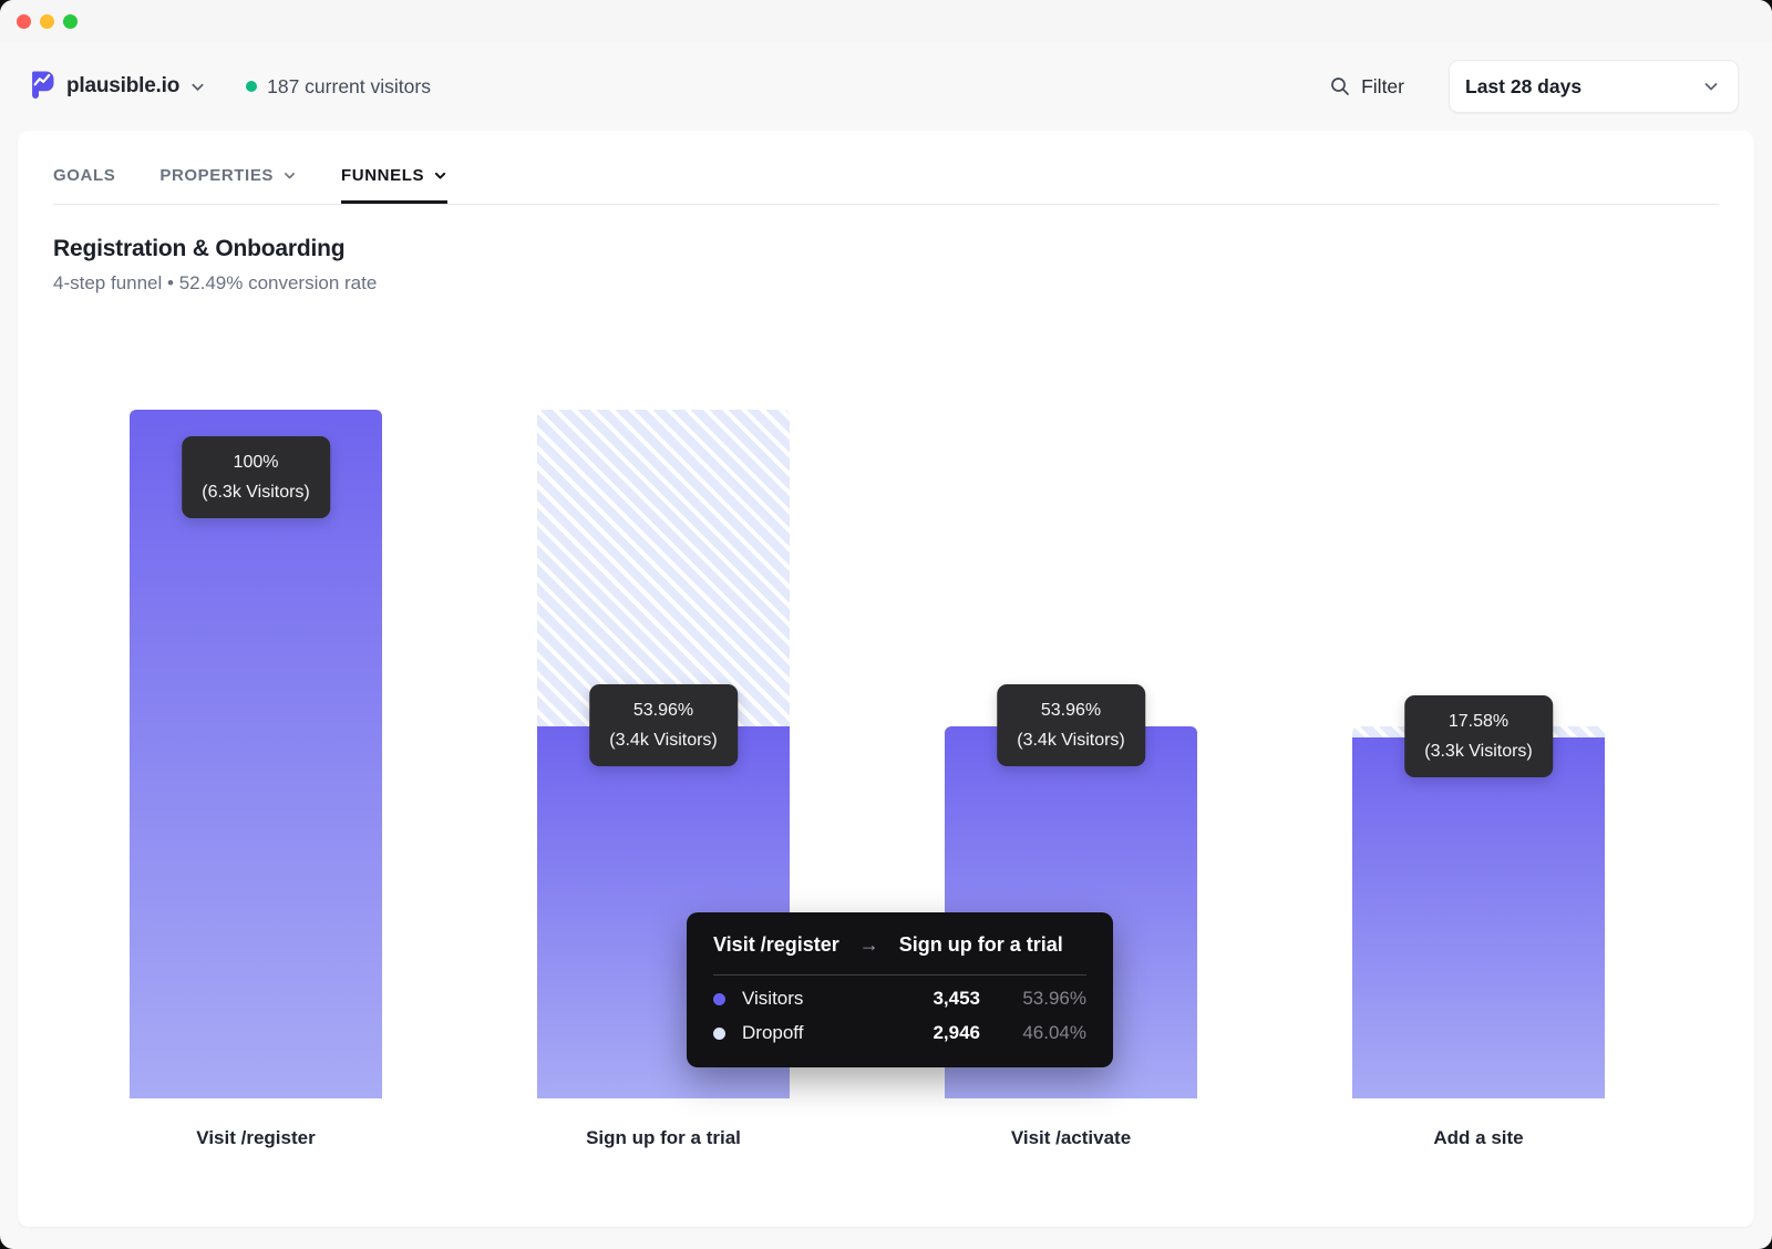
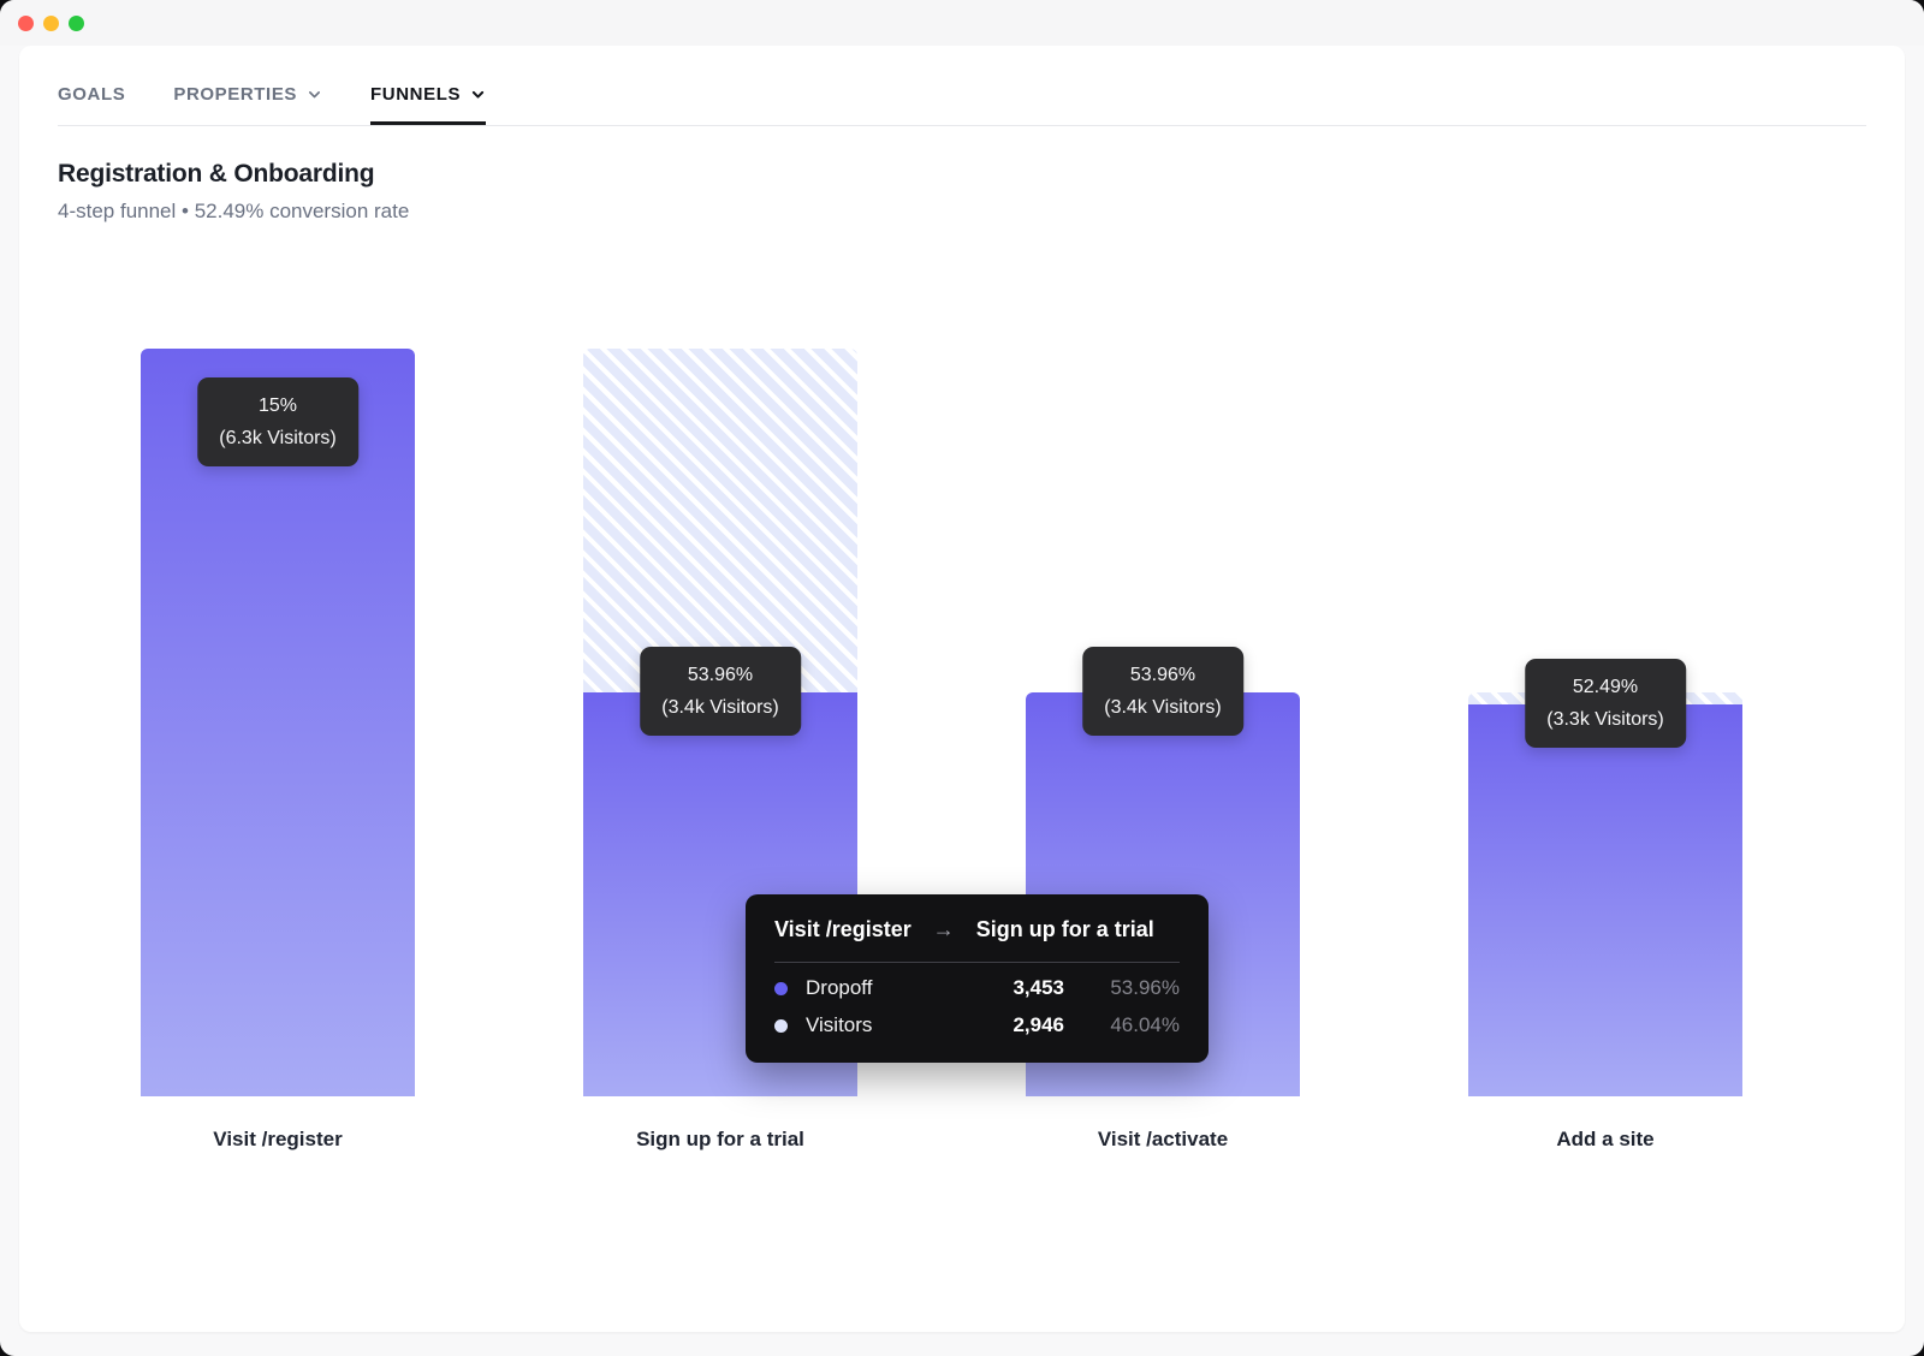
- plausible.io
- 187 current visitors
- Filter
- Last 28 days
  GOALS
  PROPERTIES
  FUNNELS
  Registration & Onboarding
  4-step funnel • 52.49% conversion rate
- 100%
+ 15%
  (6.3k Visitors)
  Visit /register
  53.96%
  (3.4k Visitors)
  Sign up for a trial
  53.96%
  (3.4k Visitors)
  Visit /activate
- 17.58%
+ 52.49%
  (3.3k Visitors)
  Add a site
  Visit /register
  →
  Sign up for a trial
- Visitors
+ Dropoff
  3,453
  53.96%
- Dropoff
+ Visitors
  2,946
  46.04%
